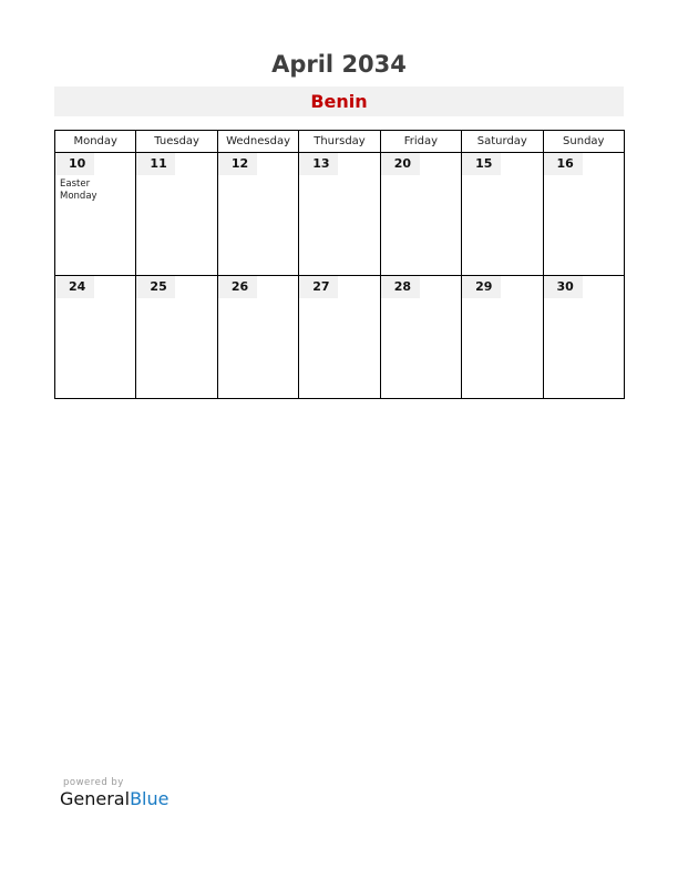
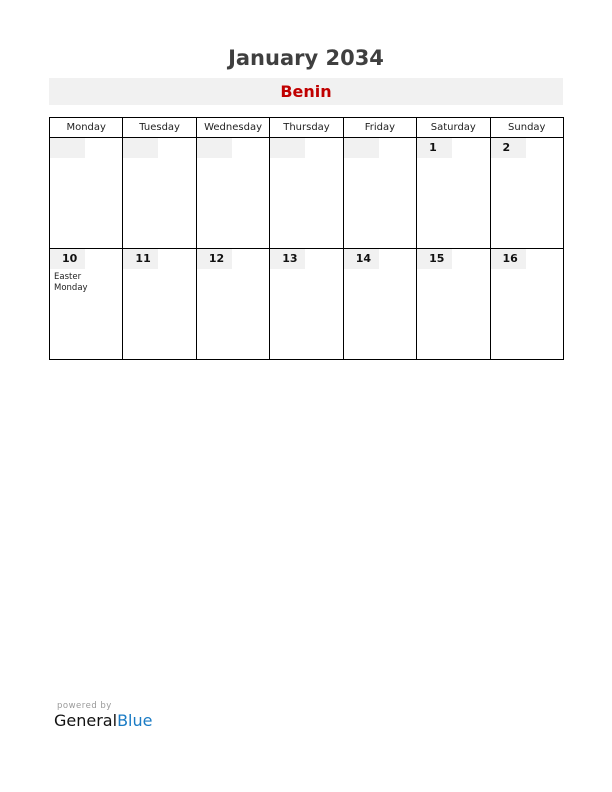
- April 2034
+ January 2034
  Benin
  Monday	Tuesday	Wednesday	Thursday	Friday	Saturday	Sunday
+ 					1	2
- 10Easter Monday	11	12	13	20	15	16
+ 10Easter Monday	11	12	13	14	15	16
- 24	25	26	27	28	29	30
  powered by
  GeneralBlue
